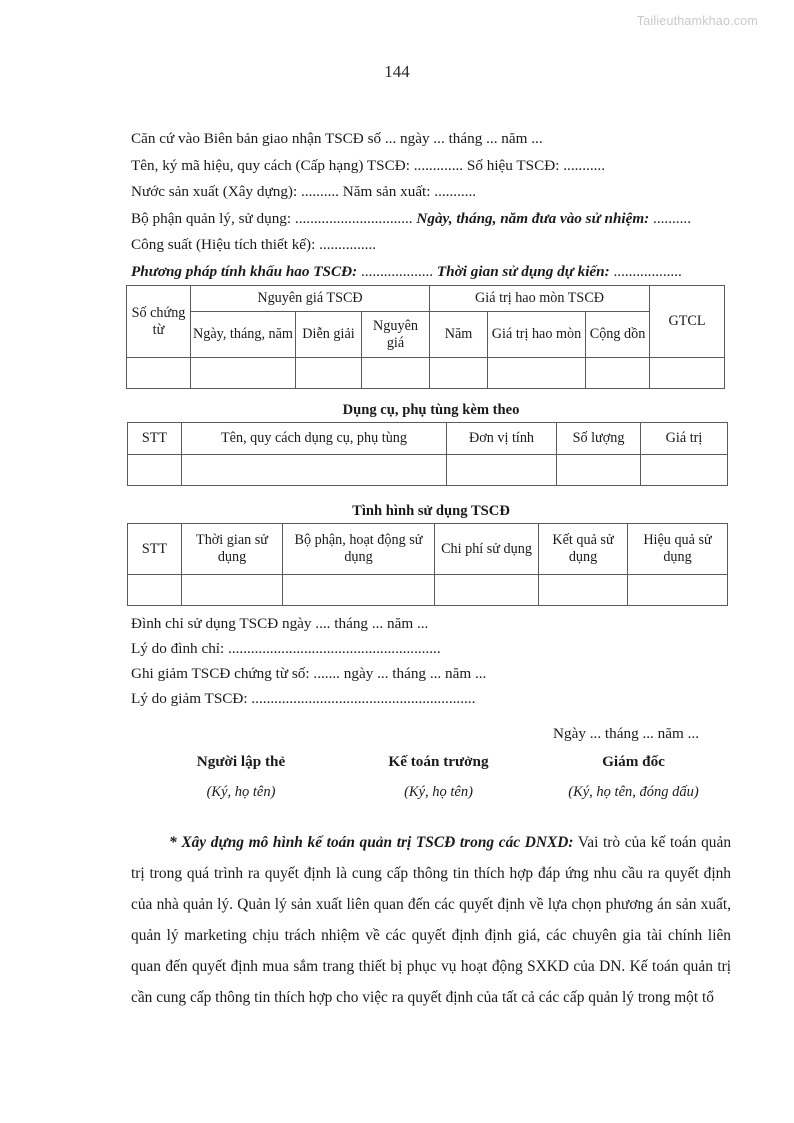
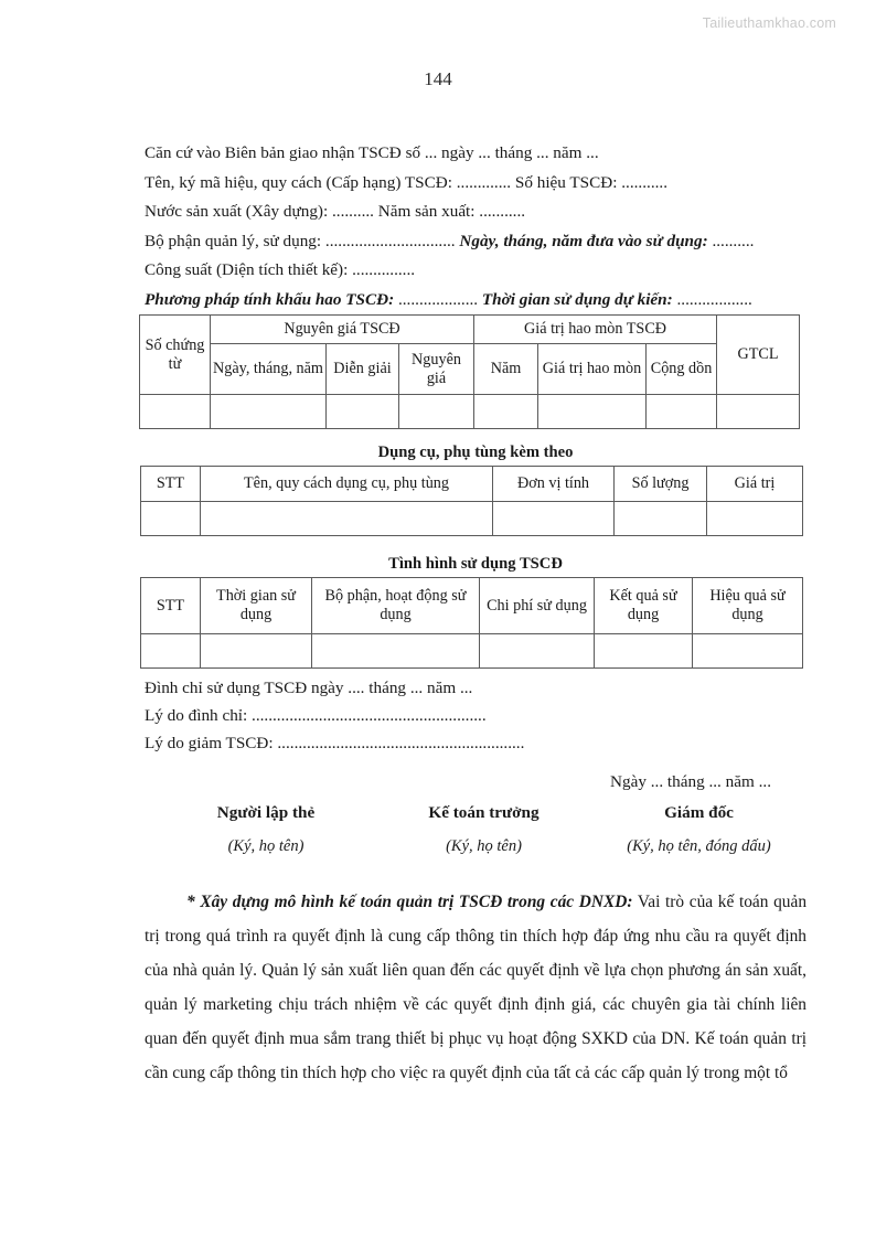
  Tailieuthamkhao.com
  144
  Căn cứ vào Biên bản giao nhận TSCĐ số ... ngày ... tháng ... năm ...
  Tên, ký mã hiệu, quy cách (Cấp hạng) TSCĐ: ............. Số hiệu TSCĐ: ...........
  Nước sản xuất (Xây dựng): .......... Năm sản xuất: ...........
- Bộ phận quản lý, sử dụng: ............................... Ngày, tháng, năm đưa vào sử nhiệm: ..........
+ Bộ phận quản lý, sử dụng: ............................... Ngày, tháng, năm đưa vào sử dụng: ..........
- Công suất (Hiệu tích thiết kế): ...............
+ Công suất (Diện tích thiết kế): ...............
  Phương pháp tính khấu hao TSCĐ: ................... Thời gian sử dụng dự kiến: ..................
  Số chứng từ	Nguyên giá TSCĐ	Giá trị hao mòn TSCĐ	GTCL
  Ngày, tháng, năm	Diễn giải	Nguyên giá	Năm	Giá trị hao mòn	Cộng dồn
  Dụng cụ, phụ tùng kèm theo
  STT	Tên, quy cách dụng cụ, phụ tùng	Đơn vị tính	Số lượng	Giá trị
  Tình hình sử dụng TSCĐ
  STT	Thời gian sử dụng	Bộ phận, hoạt động sử dụng	Chi phí sử dụng	Kết quả sử dụng	Hiệu quả sử dụng
  Đình chỉ sử dụng TSCĐ ngày .... tháng ... năm ...
  Lý do đình chỉ: ........................................................
- Ghi giảm TSCĐ chứng từ số: ....... ngày ... tháng ... năm ...
  Lý do giảm TSCĐ: ...........................................................
  Ngày ... tháng ... năm ...
  Người lập thẻ
  (Ký, họ tên)
  Kế toán trưởng
  (Ký, họ tên)
  Giám đốc
  (Ký, họ tên, đóng dấu)
  * Xây dựng mô hình kế toán quản trị TSCĐ trong các DNXD: Vai trò của kế toán quản trị trong quá trình ra quyết định là cung cấp thông tin thích hợp đáp ứng nhu cầu ra quyết định của nhà quản lý. Quản lý sản xuất liên quan đến các quyết định về lựa chọn phương án sản xuất, quản lý marketing chịu trách nhiệm về các quyết định định giá, các chuyên gia tài chính liên quan đến quyết định mua sắm trang thiết bị phục vụ hoạt động SXKD của DN. Kế toán quản trị cần cung cấp thông tin thích hợp cho việc ra quyết định của tất cả các cấp quản lý trong một tổ
